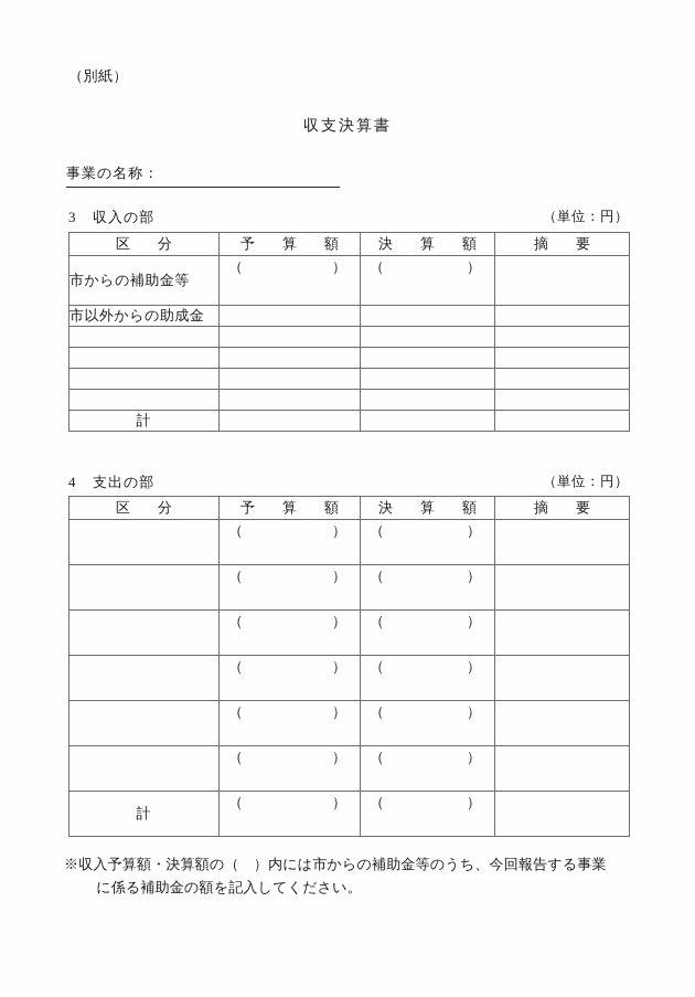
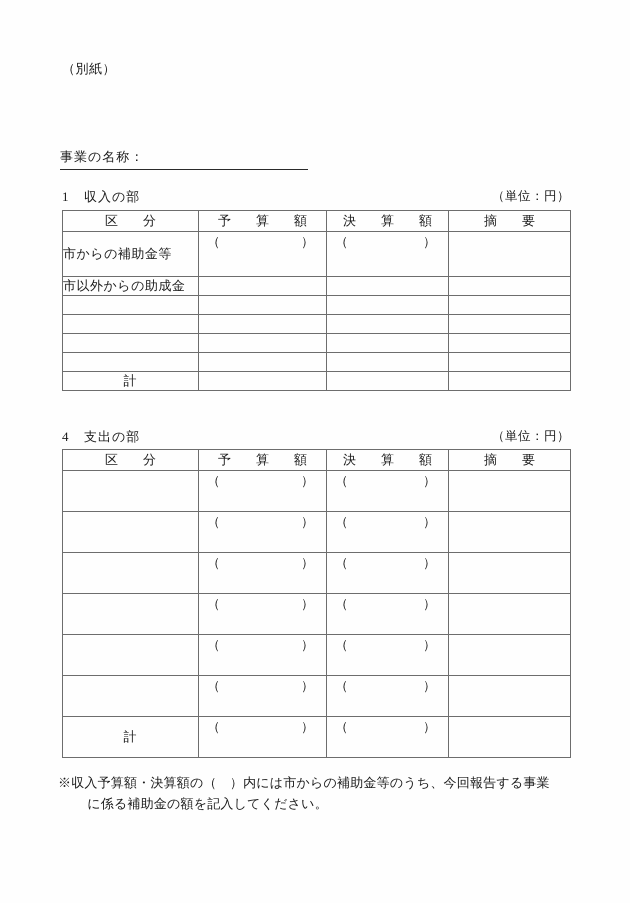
  （別紙）
- 収支決算書
  事業の名称：
- 3 収入の部
+ 1 収入の部
  （単位：円）
  区 分	予 算 額	決 算 額	摘 要
  市からの補助金等	（ ）	（ ）
  市以外からの助成金
  計
  4 支出の部
  （単位：円）
  区 分	予 算 額	決 算 額	摘 要
  	（ ）	（ ）
  	（ ）	（ ）
  	（ ）	（ ）
  	（ ）	（ ）
  	（ ）	（ ）
  	（ ）	（ ）
  計	（ ）	（ ）
  ※収入予算額・決算額の（ ）内には市からの補助金等のうち、今回報告する事業
  に係る補助金の額を記入してください。
